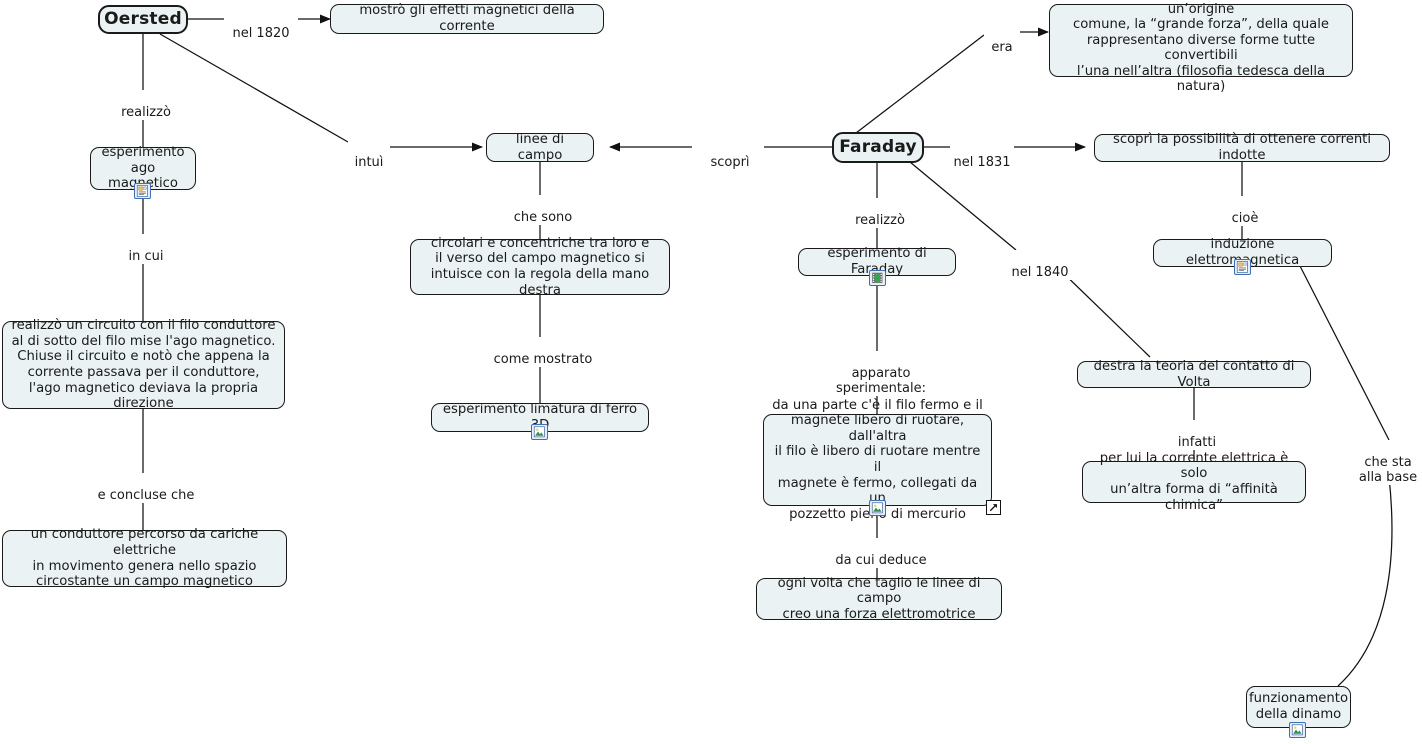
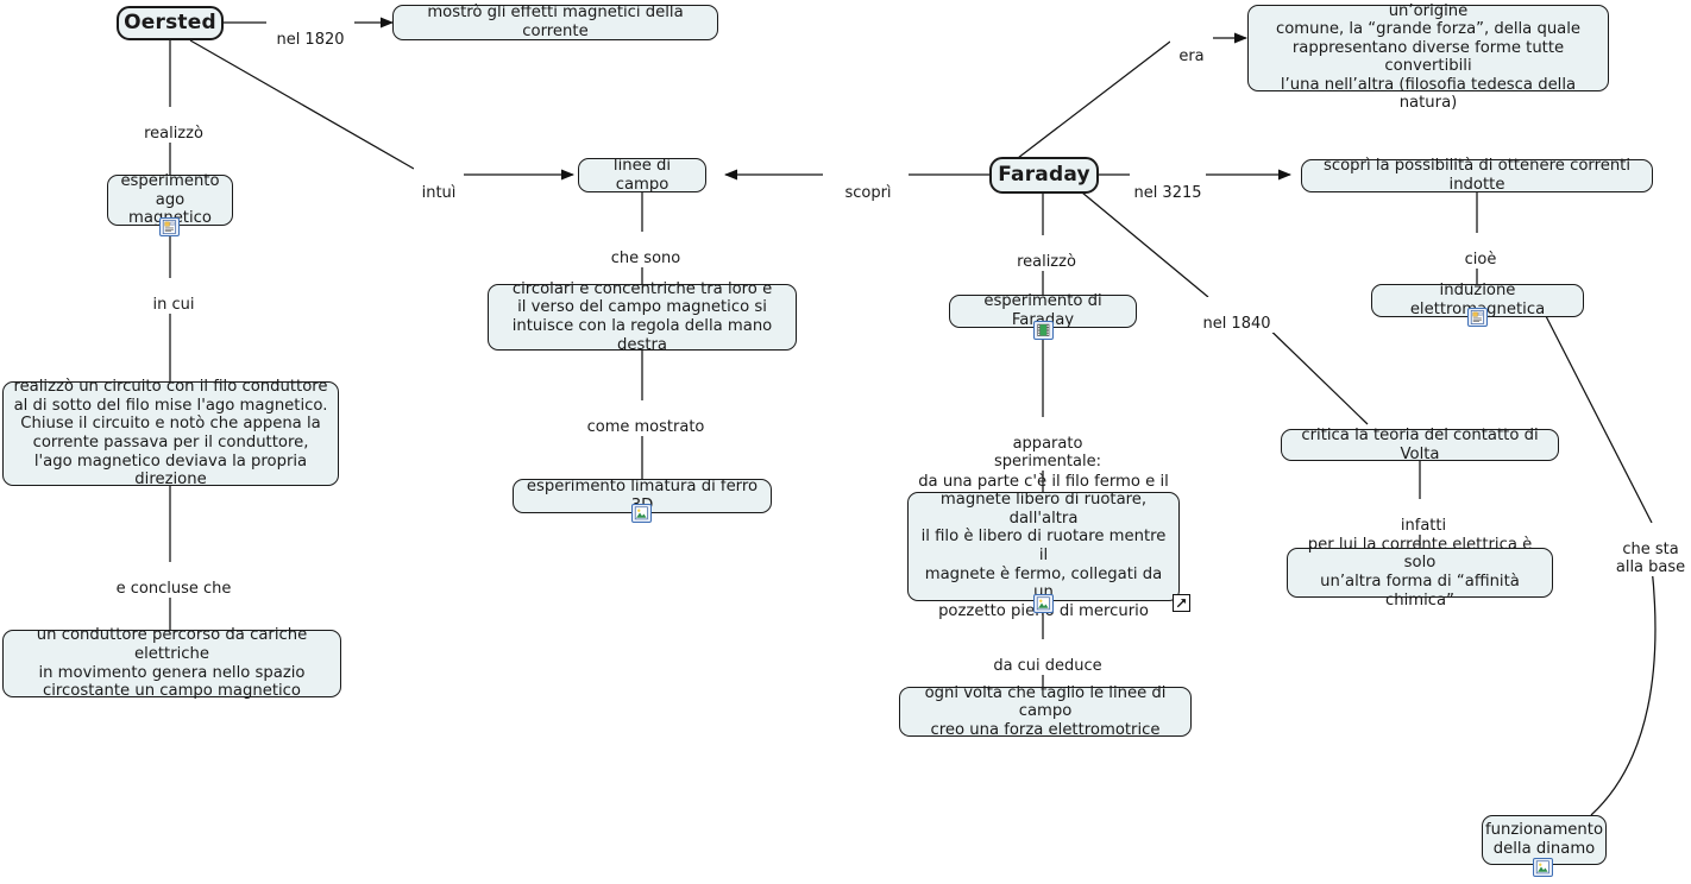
  Oersted
  mostrò gli effetti magnetici della corrente
  comune, la “grande forza”, della quale
  rappresentano diverse forme tutte convertibili
  l’una nell’altra (filosofia tedesca della natura)
  esperimento
  ago matico
  realizzò un circuito con il filo conduttore
  al di sotto del filo mise l'ago magnetico.
  Chiuse il circuito e notò che appena la
  corrente passava per il conduttore,
  l'ago magnetico deviava la propria direzione
  un conduttore percorso da cariche elettriche
  in movimento genera nello spazio
  circostante un campo magnetico
  linee di campo
  circolari e concentriche tra loro e
  il verso del campo magnetico si
  intuisce con la regola della mano destra
  esperimento limatura di ferro
  Faraday
  scoprì la possibilità di ottenere correnti indotte
  induzione elettrognetica
  esperimento di Faray
  da una parte c'è il filo fermo e il
  magnete libero di ruotare, dall'altra
  il filo è libero di ruotare mentre il
  magnete è fermo, collegati da un
  pozzetto pie di mercurio
  ogni volta che taglio le linee di campo
  creo una forza elettromotrice
- destra la teoria del contatto di Volta
+ critica la teoria del contatto di Volta
  per lui la corrente elettrica è solo
  un’altra forma di “affinità chimica”
  funzionamento
  della dinamo
  nel 1820
  realizzò
  intuì
  in cui
  e concluse che
  che sono
  come mostrato
  scoprì
  era
- nel 1831
+ nel 3215
  cioè
  realizzò
  nel 1840
  apparato sperimentale:
  da cui deduce
  infatti
  che sta
  alla base
